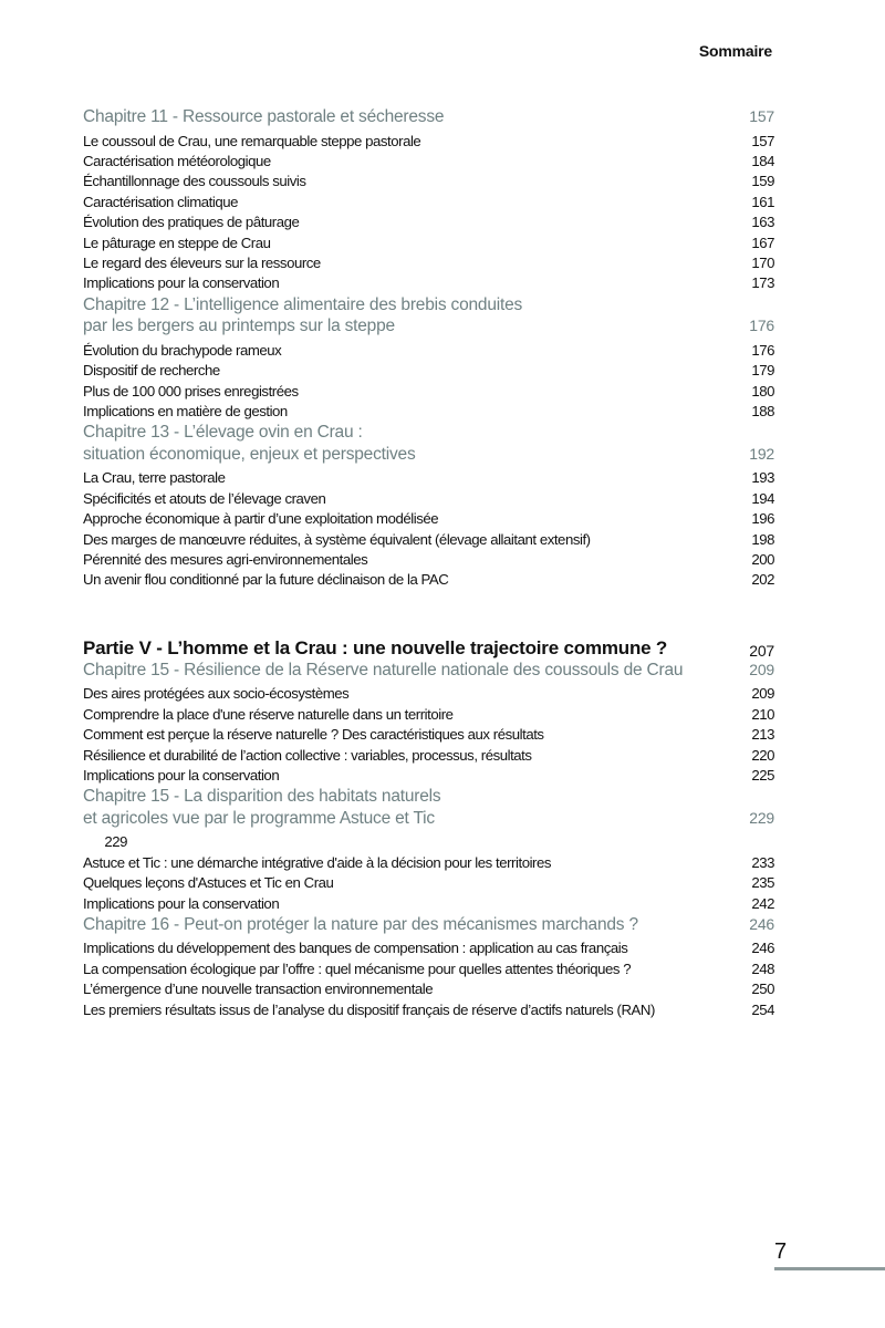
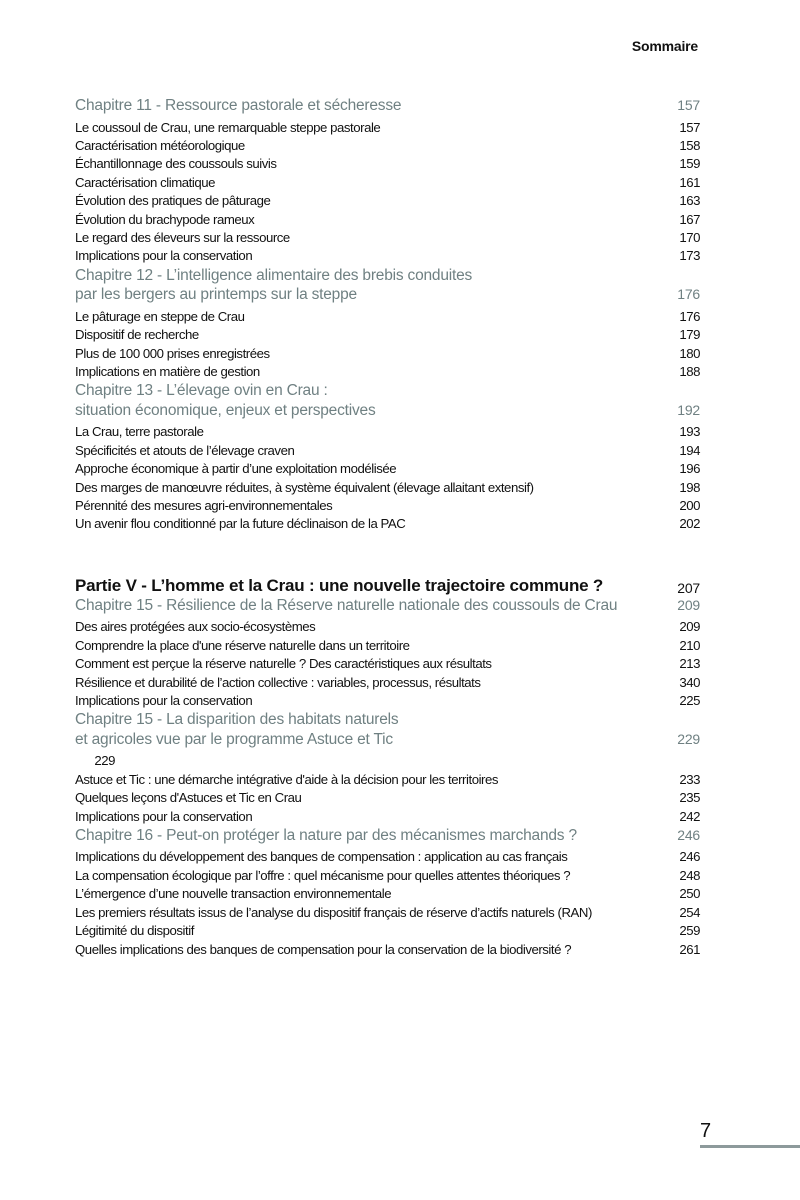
  Sommaire
  Chapitre 11 - Ressource pastorale et sécheresse
  157
  Le coussoul de Crau, une remarquable steppe pastorale
  157
  Caractérisation météorologique
- 184
+ 158
  Échantillonnage des coussouls suivis
  159
  Caractérisation climatique
  161
  Évolution des pratiques de pâturage
  163
- Le pâturage en steppe de Crau
+ Évolution du brachypode rameux
  167
  Le regard des éleveurs sur la ressource
  170
  Implications pour la conservation
  173
  Chapitre 12 - L’intelligence alimentaire des brebis conduites
  par les bergers au printemps sur la steppe
  176
- Évolution du brachypode rameux
+ Le pâturage en steppe de Crau
  176
  Dispositif de recherche
  179
  Plus de 100 000 prises enregistrées
  180
  Implications en matière de gestion
  188
  Chapitre 13 - L’élevage ovin en Crau :
  situation économique, enjeux et perspectives
  192
  La Crau, terre pastorale
  193
  Spécificités et atouts de l’élevage craven
  194
  Approche économique à partir d’une exploitation modélisée
  196
  Des marges de manœuvre réduites, à système équivalent (élevage allaitant extensif)
  198
  Pérennité des mesures agri-environnementales
  200
  Un avenir flou conditionné par la future déclinaison de la PAC
  202
  Partie V - L’homme et la Crau : une nouvelle trajectoire commune ?
  207
  Chapitre 15 - Résilience de la Réserve naturelle nationale des coussouls de Crau
  209
  Des aires protégées aux socio-écosystèmes
  209
  Comprendre la place d'une réserve naturelle dans un territoire
  210
  Comment est perçue la réserve naturelle ? Des caractéristiques aux résultats
  213
  Résilience et durabilité de l’action collective : variables, processus, résultats
- 220
+ 340
  Implications pour la conservation
  225
  Chapitre 15 - La disparition des habitats naturels
  et agricoles vue par le programme Astuce et Tic
  229
  229
  Astuce et Tic : une démarche intégrative d'aide à la décision pour les territoires
  233
  Quelques leçons d'Astuces et Tic en Crau
  235
  Implications pour la conservation
  242
  Chapitre 16 - Peut-on protéger la nature par des mécanismes marchands ?
  246
  Implications du développement des banques de compensation : application au cas français
  246
  La compensation écologique par l’offre : quel mécanisme pour quelles attentes théoriques ?
  248
  L’émergence d’une nouvelle transaction environnementale
  250
  Les premiers résultats issus de l’analyse du dispositif français de réserve d’actifs naturels (RAN)
  254
+ Légitimité du dispositif
+ 259
+ Quelles implications des banques de compensation pour la conservation de la biodiversité ?
+ 261
  7
